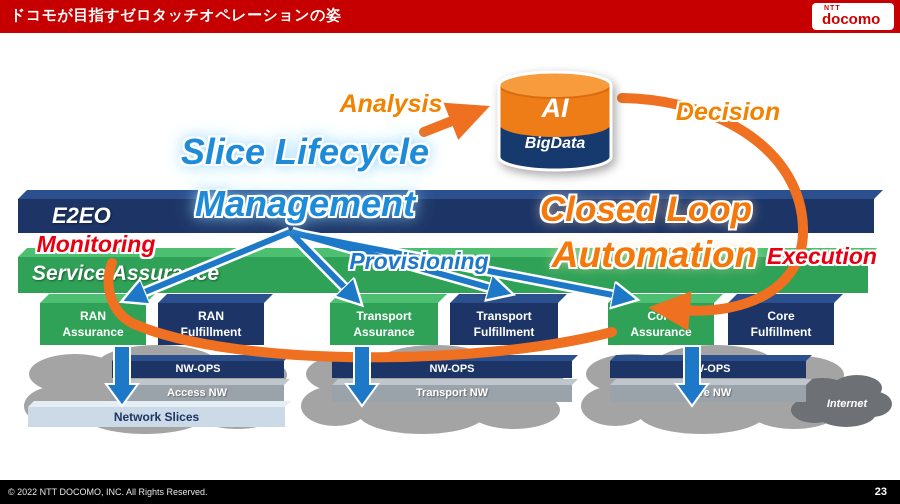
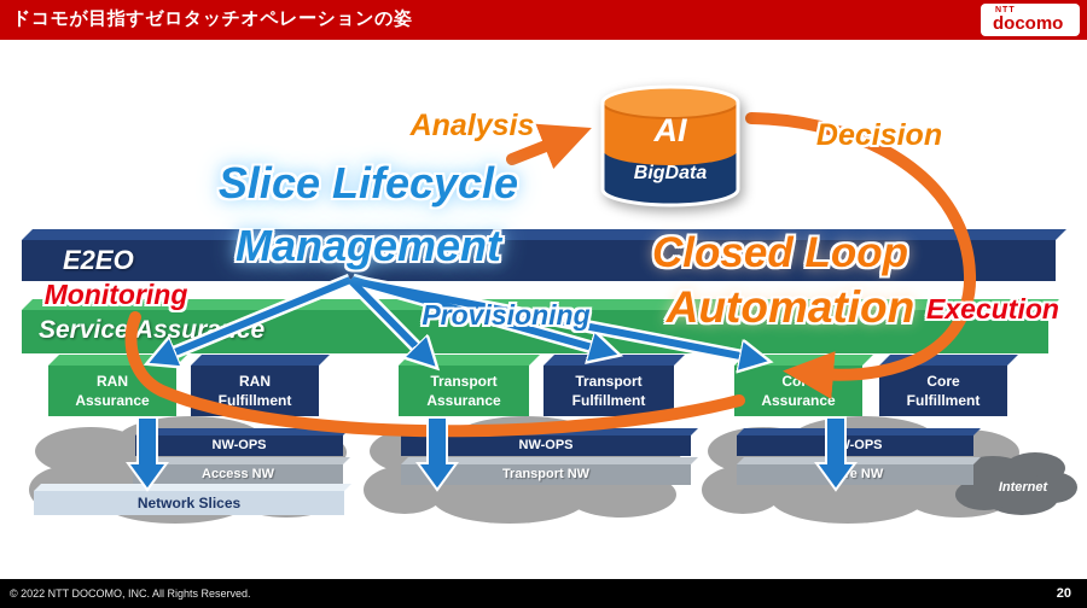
  ドコモが目指すゼロタッチオペレーションの姿
  docomo
  E2EO
  Service Assure
  RAN
  Assurance
  RAN
  Fulfillment
  Transport
  Assurance
  Transport
  Fulfillment
  Core
  Assurance
  Core
  Fulfillment
  NW-OPS
  NW-OPS
  Access NW
  Transport NW
  Network Slices
  Internet
  Analysis
  Decision
  Slice Lifecycle
  Management
  Closed Loop
  Automation
  Monitoring
  Provisioning
  Execution
  AI
  BigData
  © 2022 NTT DOCOMO, INC. All Rights Reserved.
- 23
+ 20
